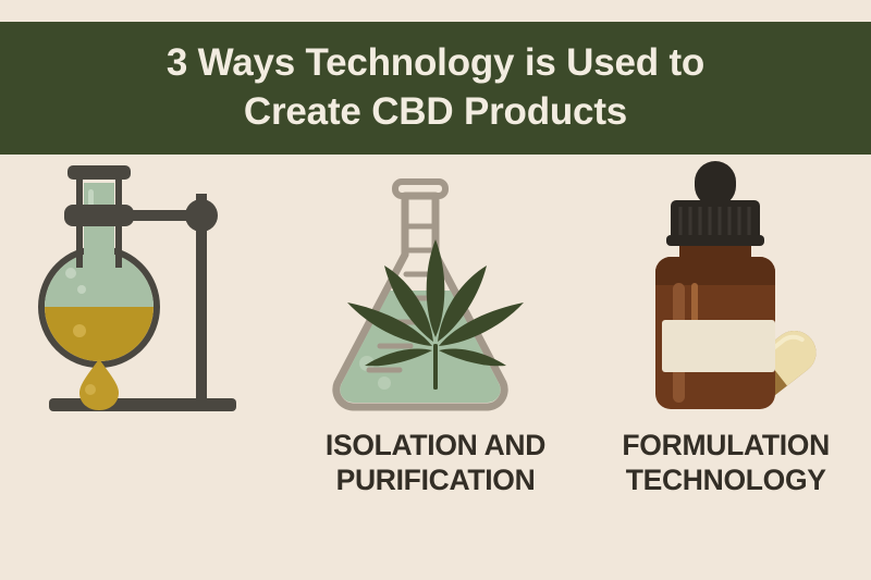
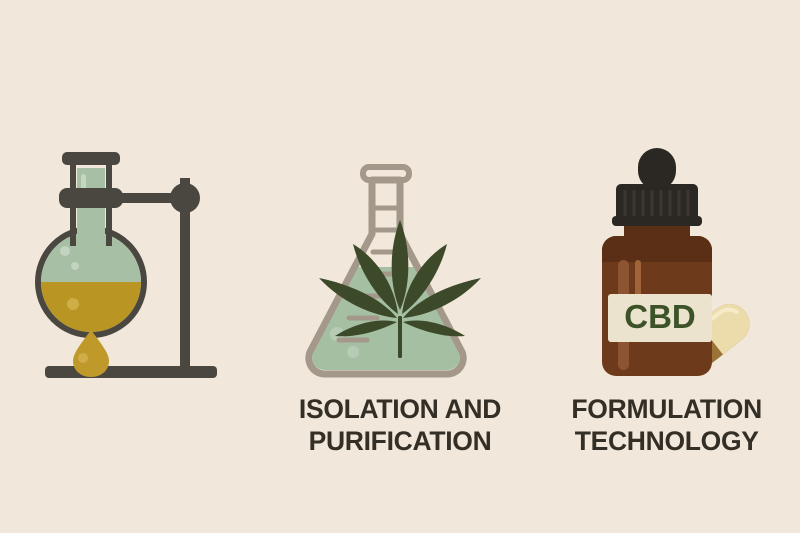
- 3 Ways Technology is Used to
- Create CBD Products
  ISOLATION AND
  PURIFICATION
+ CBD
  FORMULATION
  TECHNOLOGY
